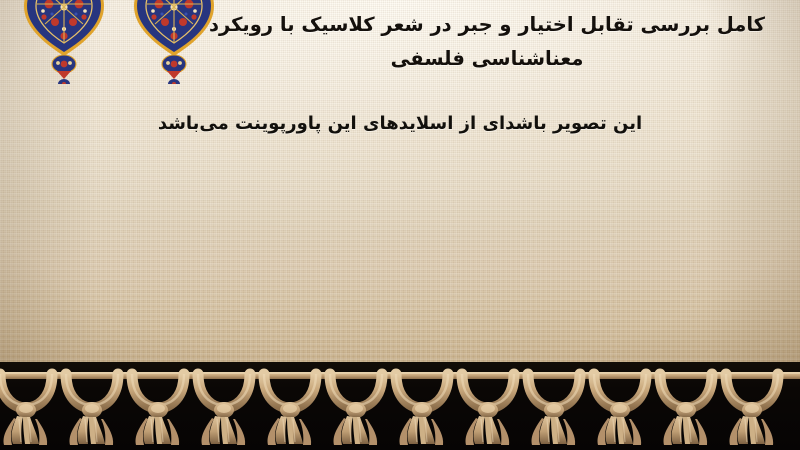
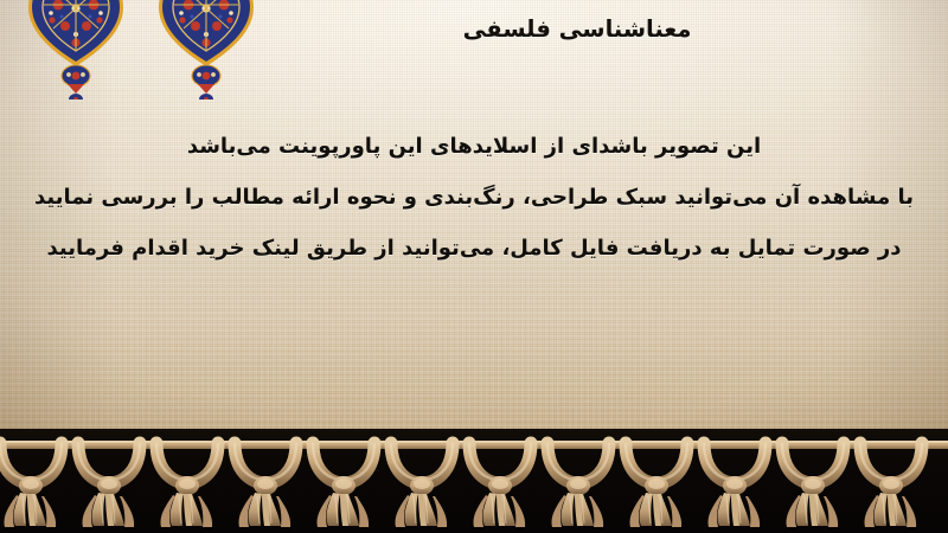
- کامل بررسی تقابل اختیار و جبر در شعر کلاسیک با رویکرد
  معناشناسی فلسفی
  این تصویر باشد‌ای از اسلایدهای این پاورپوینت می‌باشد
+ با مشاهده آن می‌توانید سبک طراحی، رنگ‌بندی و نحوه ارائه مطالب را بررسی نمایید
+ در صورت تمایل به دریافت فایل کامل، می‌توانید از طریق لینک خرید اقدام فرمایید
